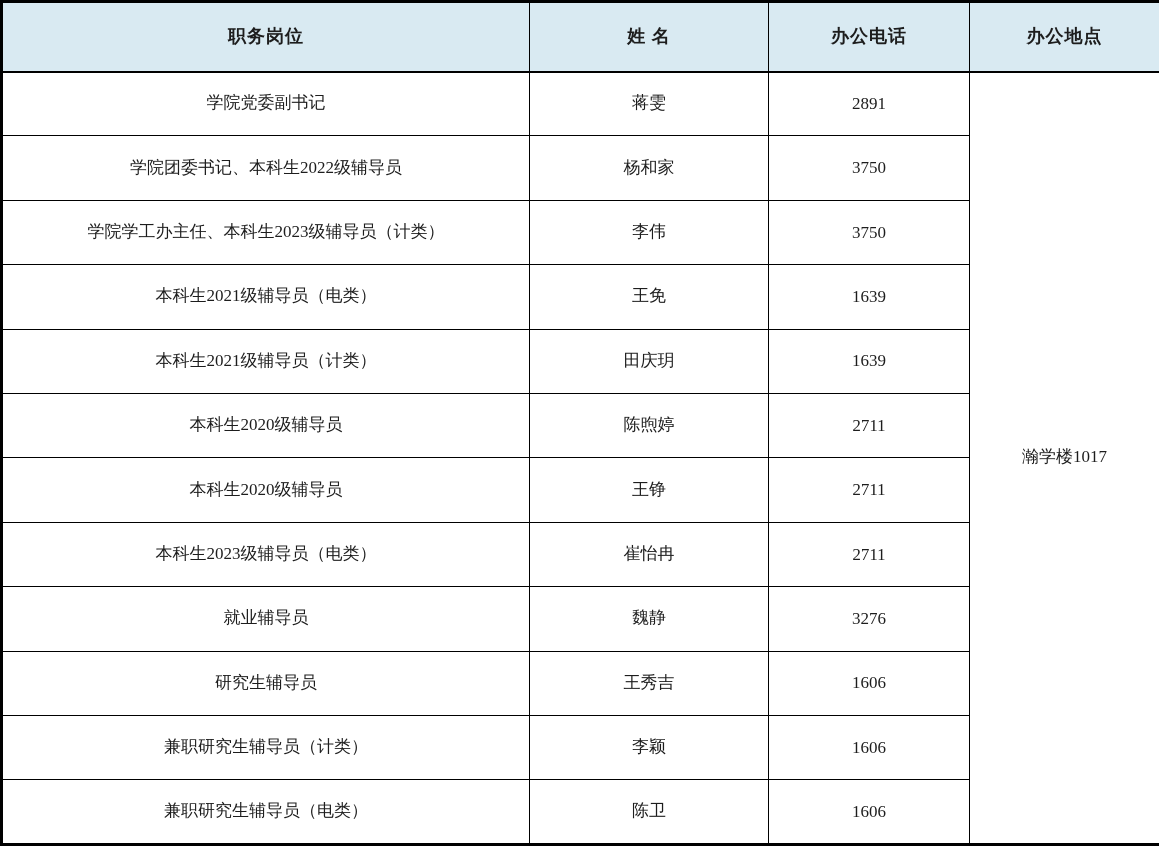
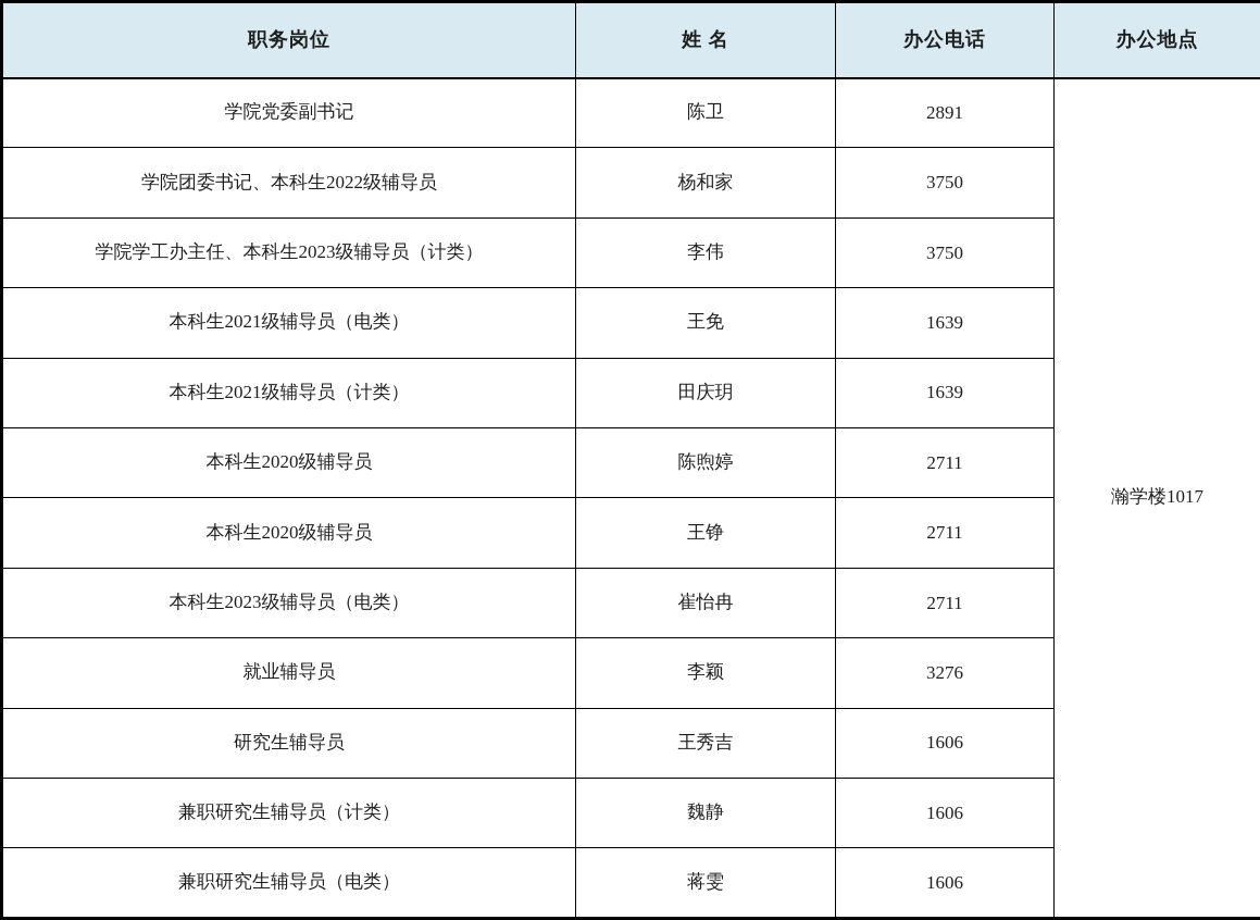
  职务岗位	姓 名	办公电话	办公地点
- 学院党委副书记	蒋雯	2891	瀚学楼1017
+ 学院党委副书记	陈卫	2891	瀚学楼1017
  学院团委书记、本科生2022级辅导员	杨和家	3750
  学院学工办主任、本科生2023级辅导员（计类）	李伟	3750
  本科生2021级辅导员（电类）	王免	1639
  本科生2021级辅导员（计类）	田庆玥	1639
  本科生2020级辅导员	陈煦婷	2711
  本科生2020级辅导员	王铮	2711
  本科生2023级辅导员（电类）	崔怡冉	2711
- 就业辅导员	魏静	3276
+ 就业辅导员	李颖	3276
  研究生辅导员	王秀吉	1606
- 兼职研究生辅导员（计类）	李颖	1606
+ 兼职研究生辅导员（计类）	魏静	1606
- 兼职研究生辅导员（电类）	陈卫	1606
+ 兼职研究生辅导员（电类）	蒋雯	1606
